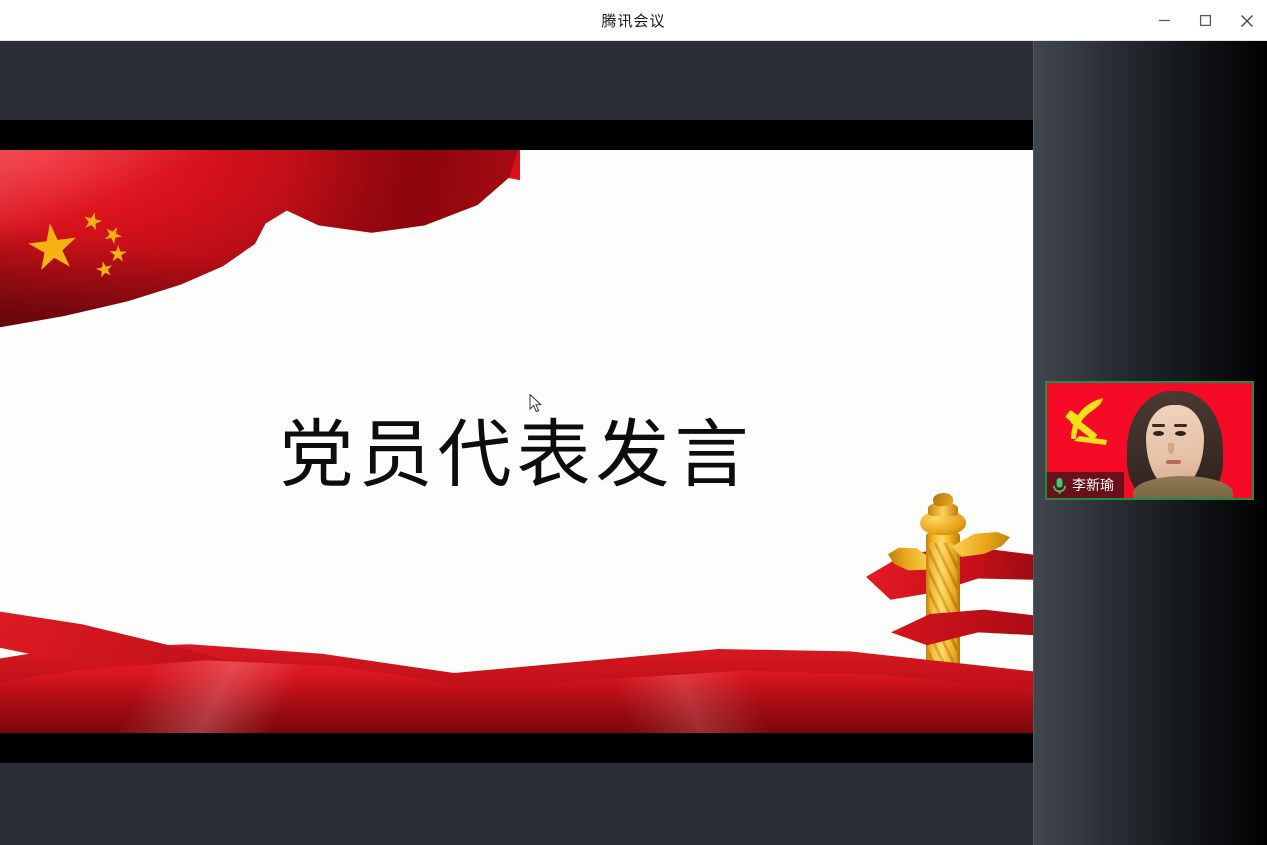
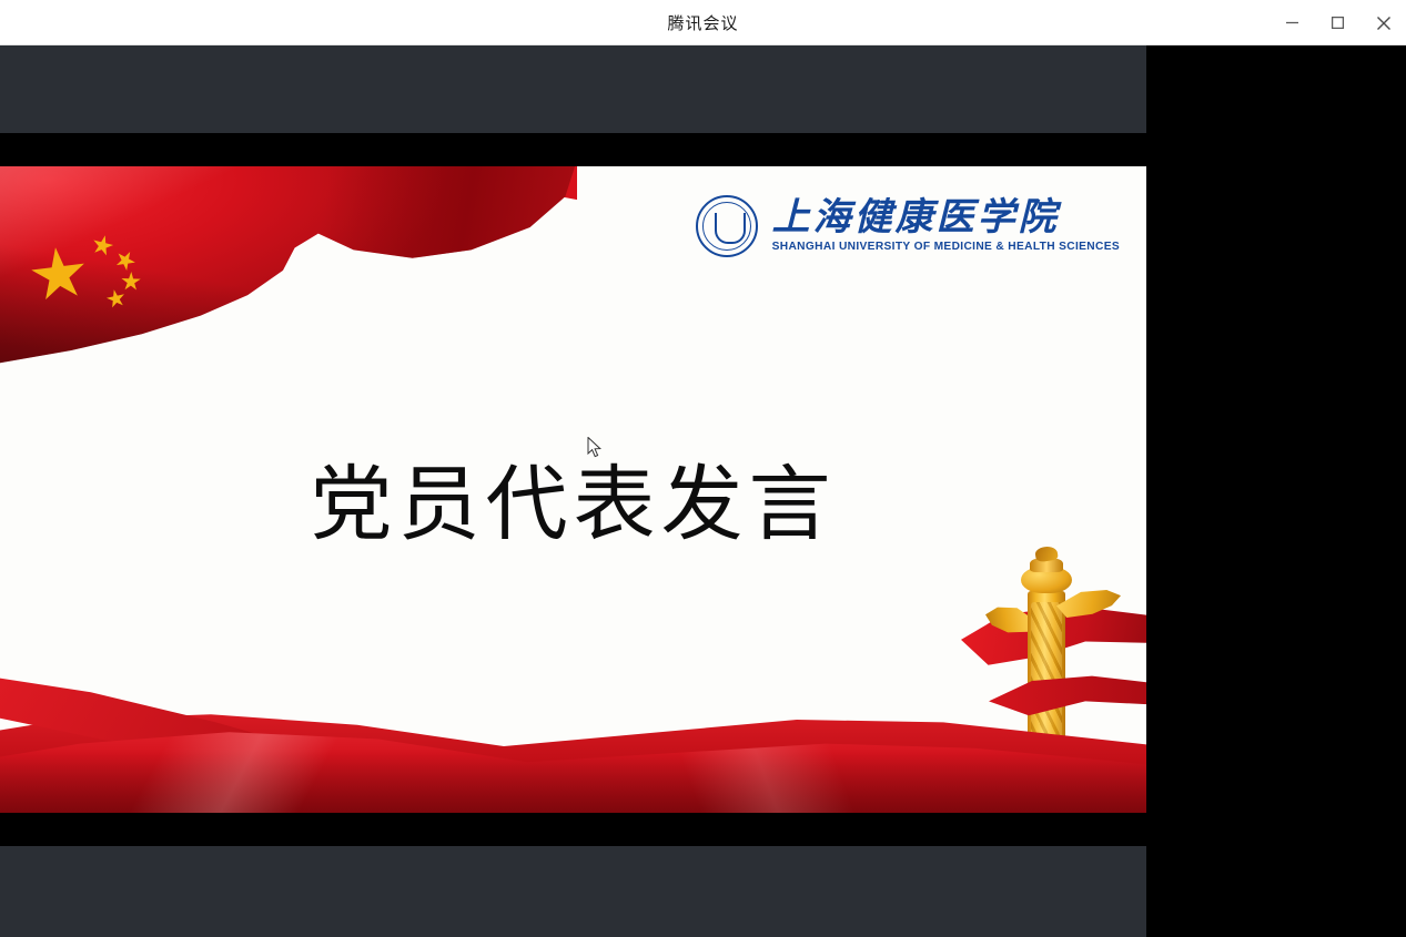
  腾讯会议
+ 上海健康医学院
+ SHANGHAI UNIVERSITY OF MEDICINE & HEALTH SCIENCES
  党员代表发言
- 李新瑜
